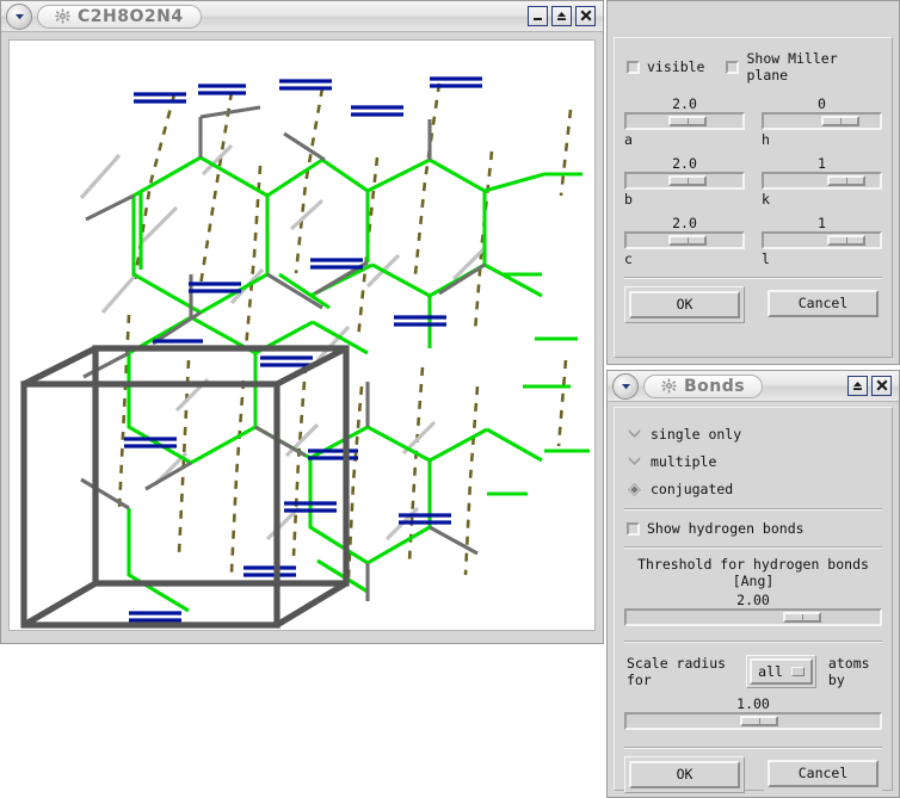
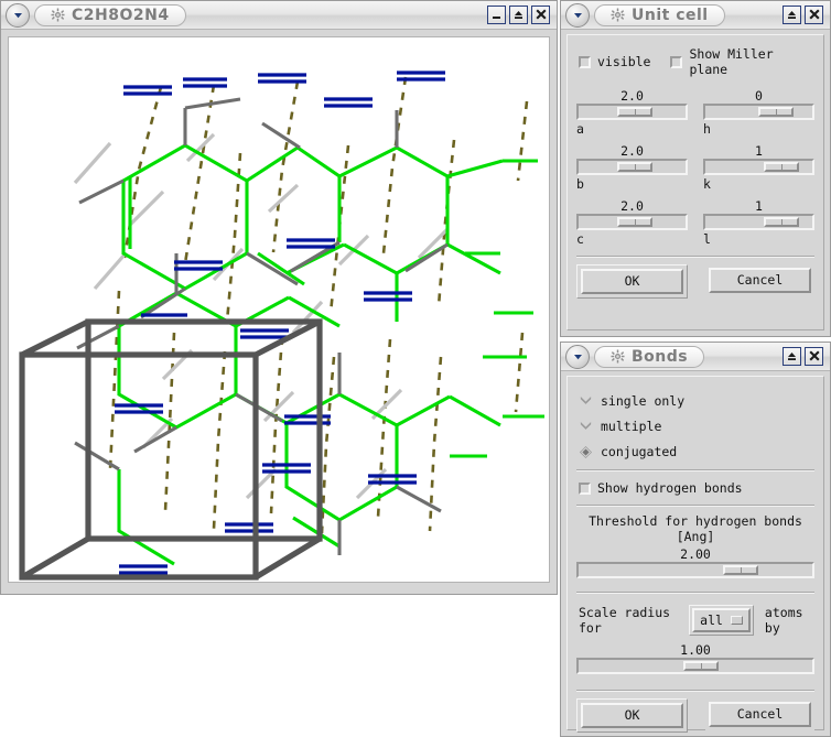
  C2H8O2N4
+ Unit cell
  visible
  Show Miller plane
  2.0
  a
  0
  h
  2.0
  b
  1
  k
  2.0
  c
  1
  l
  OK
  Cancel
  Bonds
  single only
  multiple
  conjugated
  Show hydrogen bonds
  Threshold for hydrogen bonds [Ang]
  2.00
  Scale radius for
  all
  atoms by
  1.00
  OK
  Cancel
